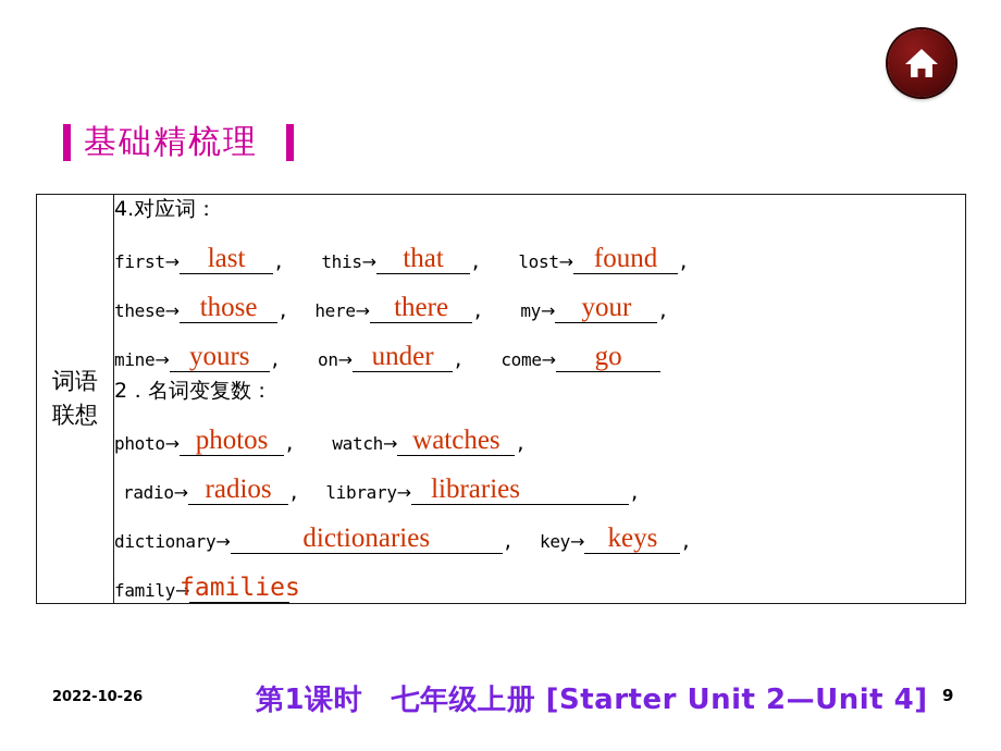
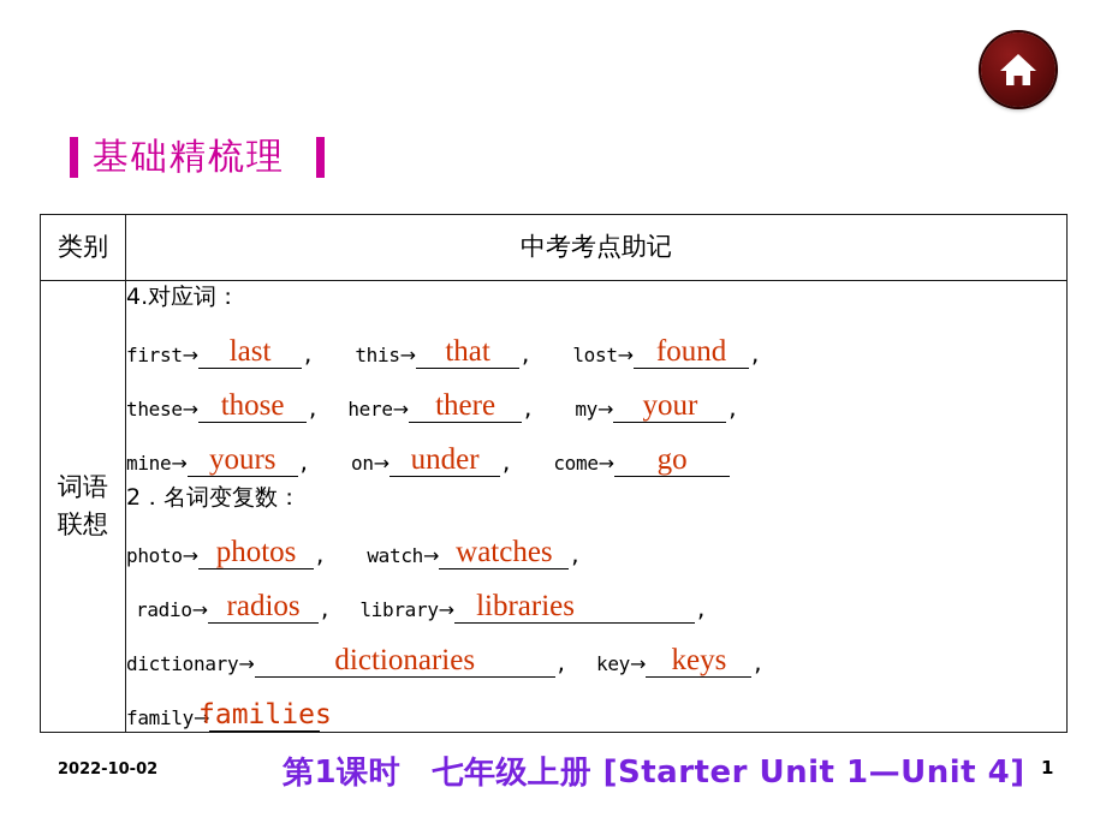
  基础精梳理
+ 类别	中考考点助记
  词语 联想	4.对应词： first → last , this → that , lost → found , these → those , here → there , my → your , mine → yours , on → under , come → go 2．名词变复数： photo → photos , watch → watches , radio → radios , library → libraries , dictionary → dictionaries , key → keys , family → families
- 2022-10-26
+ 2022-10-02
- 第1课时 七年级上册 [Starter Unit 2—Unit 4]
+ 第1课时 七年级上册 [Starter Unit 1—Unit 4]
- 9
+ 1
